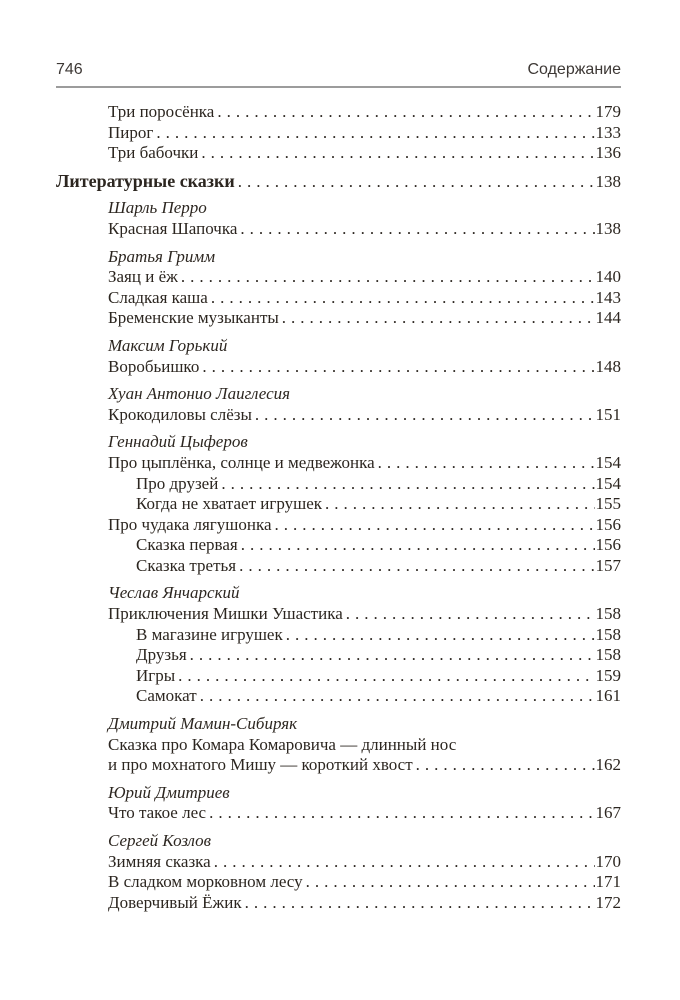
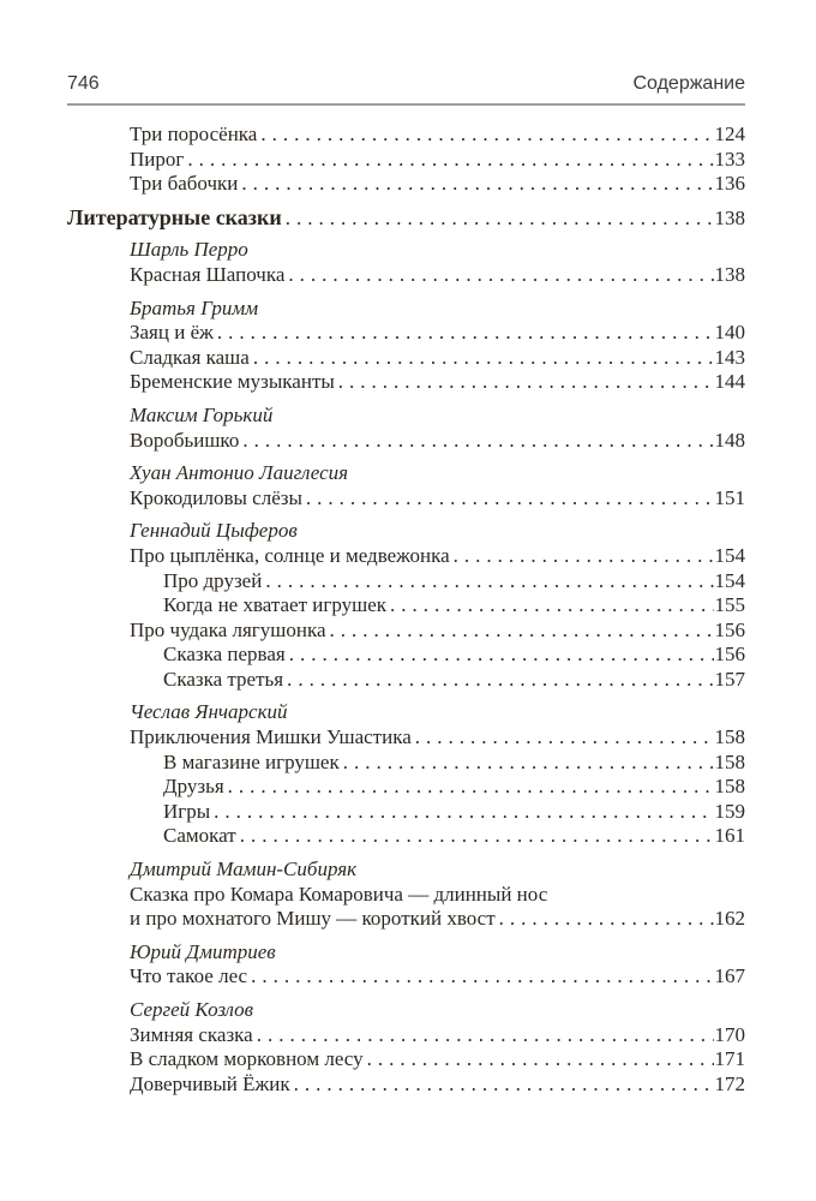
  746
  Содержание
  Три поросёнка
- 179
+ 124
  Пирог
  133
  Три бабочки
  136
  Литературные сказки
  138
  Шарль Перро
  Красная Шапочка
  138
  Братья Гримм
  Заяц и ёж
  140
  Сладкая каша
  143
  Бременские музыканты
  144
  Максим Горький
  Воробьишко
  148
  Хуан Антонио Лаиглесия
  Крокодиловы слёзы
  151
  Геннадий Цыферов
  Про цыплёнка, солнце и медвежонка
  154
  Про друзей
  154
  Когда не хватает игрушек
  155
  Про чудака лягушонка
  156
  Сказка первая
  156
  Сказка третья
  157
  Чеслав Янчарский
  Приключения Мишки Ушастика
  158
  В магазине игрушек
  158
  Друзья
  158
  Игры
  159
  Самокат
  161
  Дмитрий Мамин-Сибиряк
  Сказка про Комара Комаровича — длинный нос
  и про мохнатого Мишу — короткий хвост
  162
  Юрий Дмитриев
  Что такое лес
  167
  Сергей Козлов
  Зимняя сказка
  170
  В сладком морковном лесу
  171
  Доверчивый Ёжик
  172
